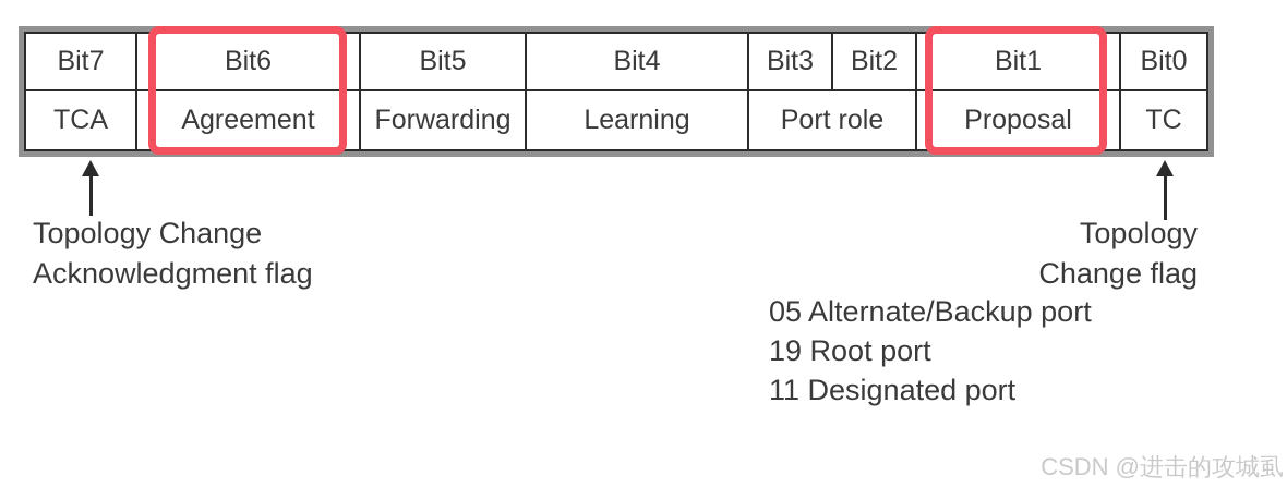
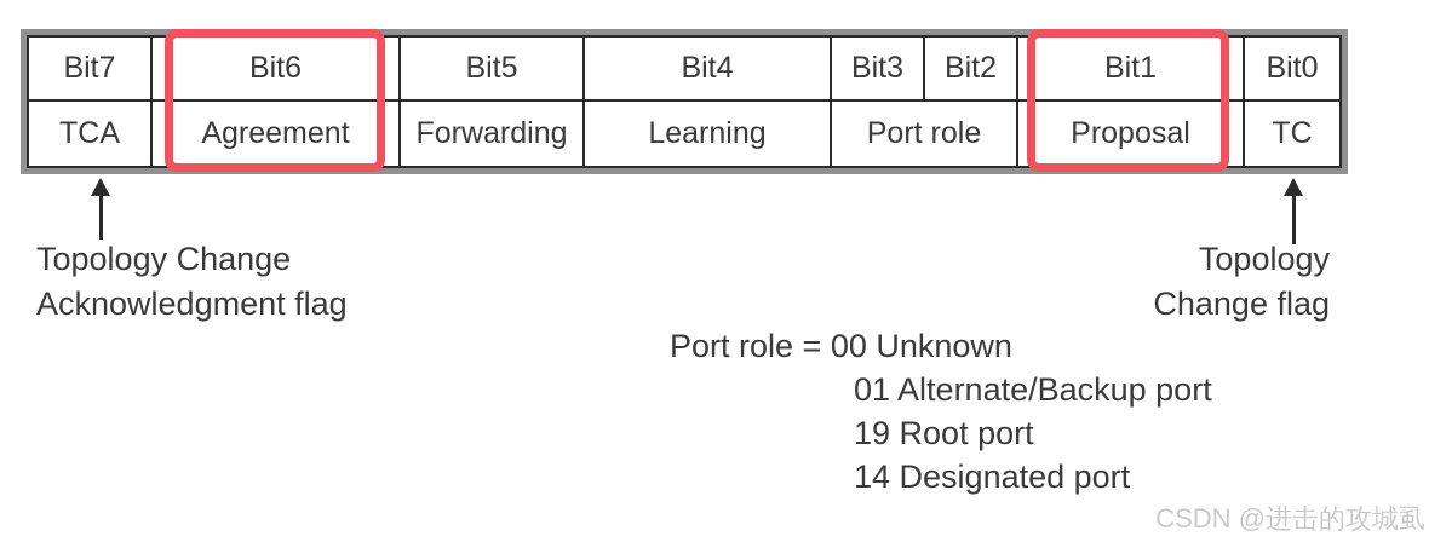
  Bit7
  Bit6
  Bit5
  Bit4
  Bit3
  Bit2
  Bit1
  Bit0
  TCA
  Agreement
  Forwarding
  Learning
  Port role
  Proposal
  TC
  Topology Change
  Acknowledgment flag
  Topology
  Change flag
+ Port role = 00 Unknown
- 05 Alternate/Backup port
+ 01 Alternate/Backup port
  19 Root port
- 11 Designated port
+ 14 Designated port
  CSDN @进击的攻城虱
